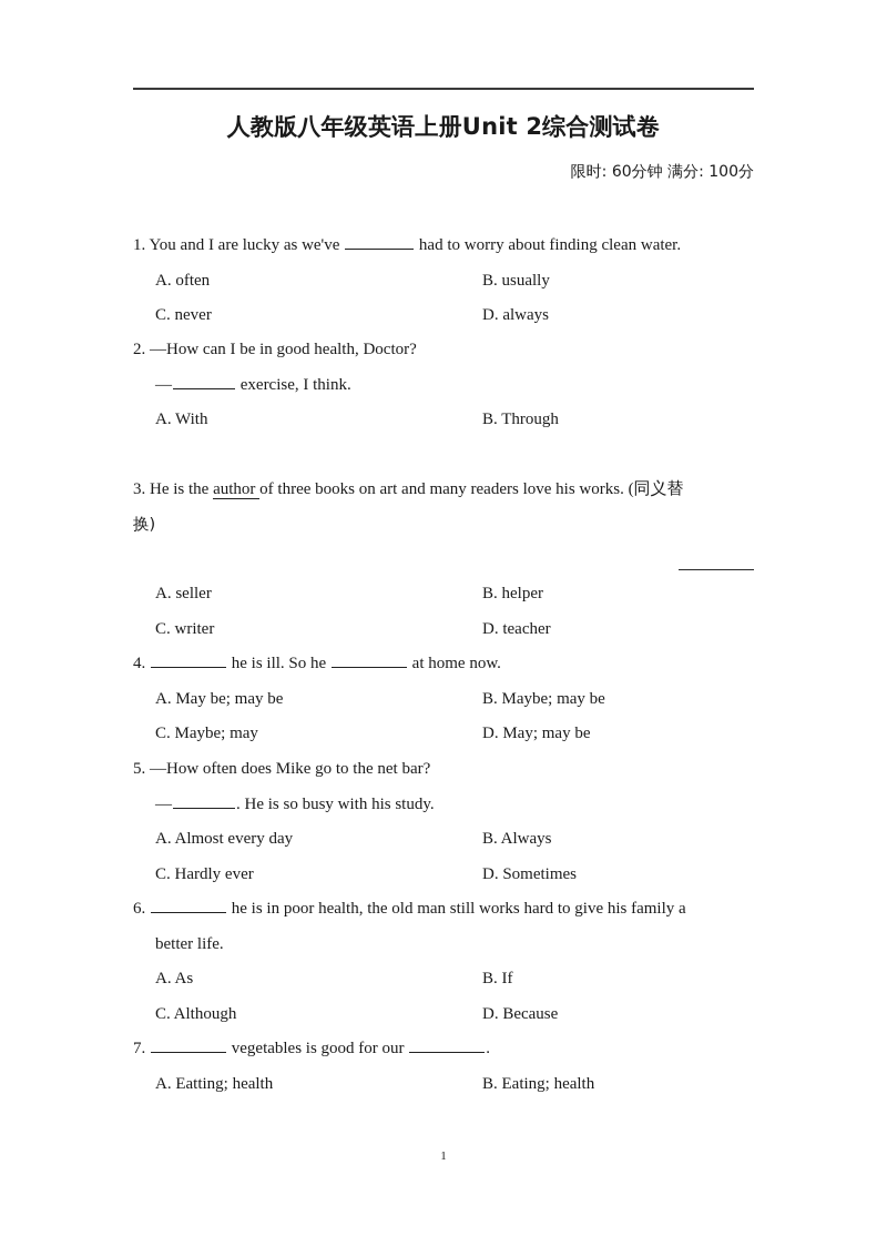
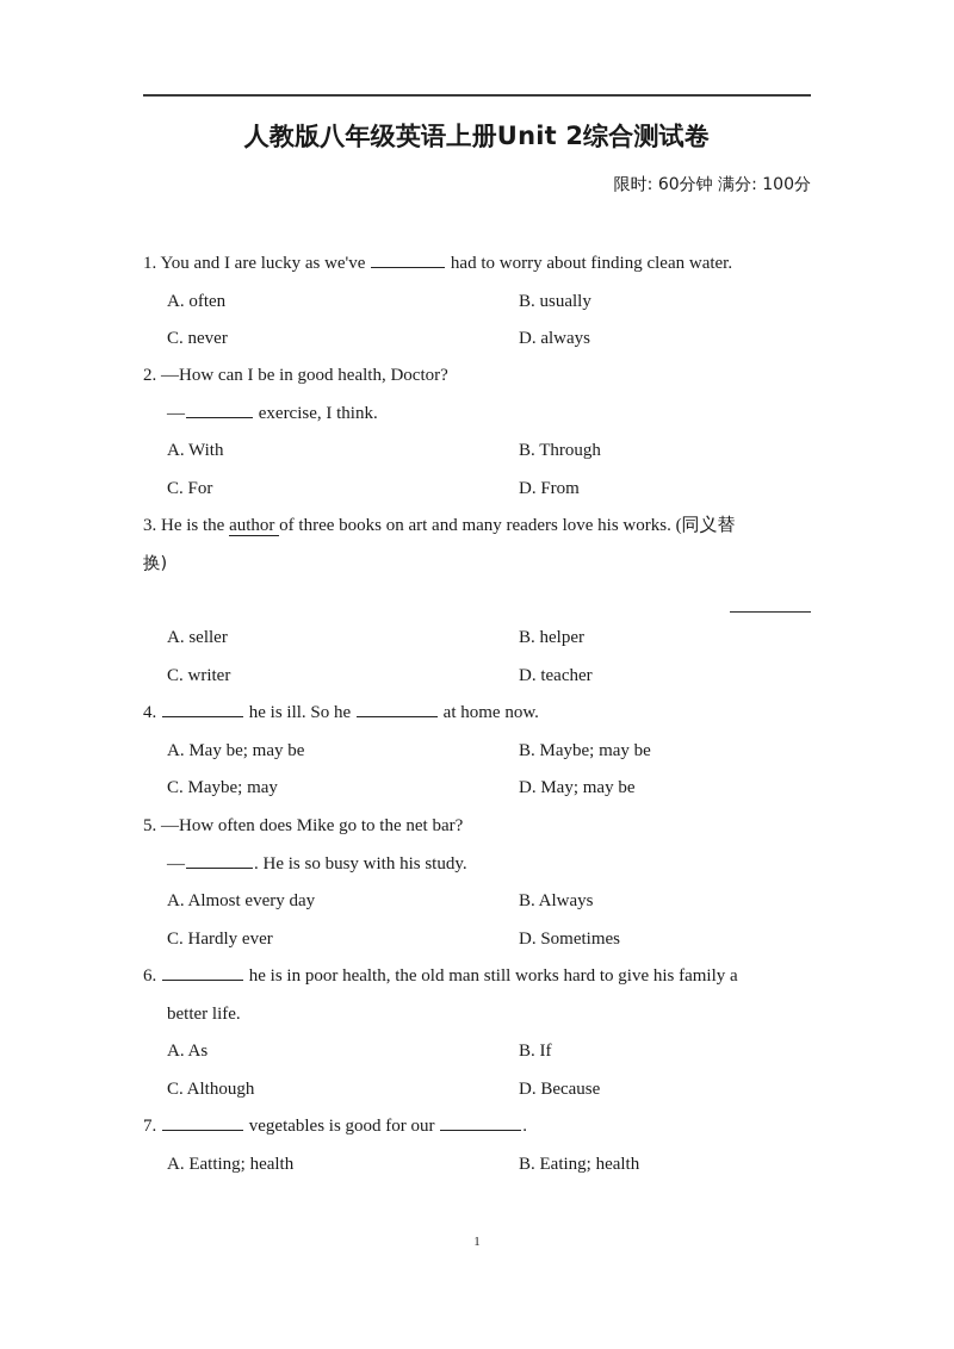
  人教版八年级英语上册Unit 2综合测试卷
  限时: 60分钟 满分: 100分
  1. You and I are lucky as we've had to worry about finding clean water.
  A. often
  B. usually
  C. never
  D. always
  2. —How can I be in good health, Doctor?
  — exercise, I think.
  A. With
  B. Through
+ C. For
+ D. From
  3. He is the author of three books on art and many readers love his works. (同义替
  换)
  A. seller
  B. helper
  C. writer
  D. teacher
  4. he is ill. So he at home now.
  A. May be; may be
  B. Maybe; may be
  C. Maybe; may
  D. May; may be
  5. —How often does Mike go to the net bar?
  — . He is so busy with his study.
  A. Almost every day
  B. Always
  C. Hardly ever
  D. Sometimes
  6. he is in poor health, the old man still works hard to give his family a
  better life.
  A. As
  B. If
  C. Although
  D. Because
  7. vegetables is good for our .
  A. Eatting; health
  B. Eating; health
  1
